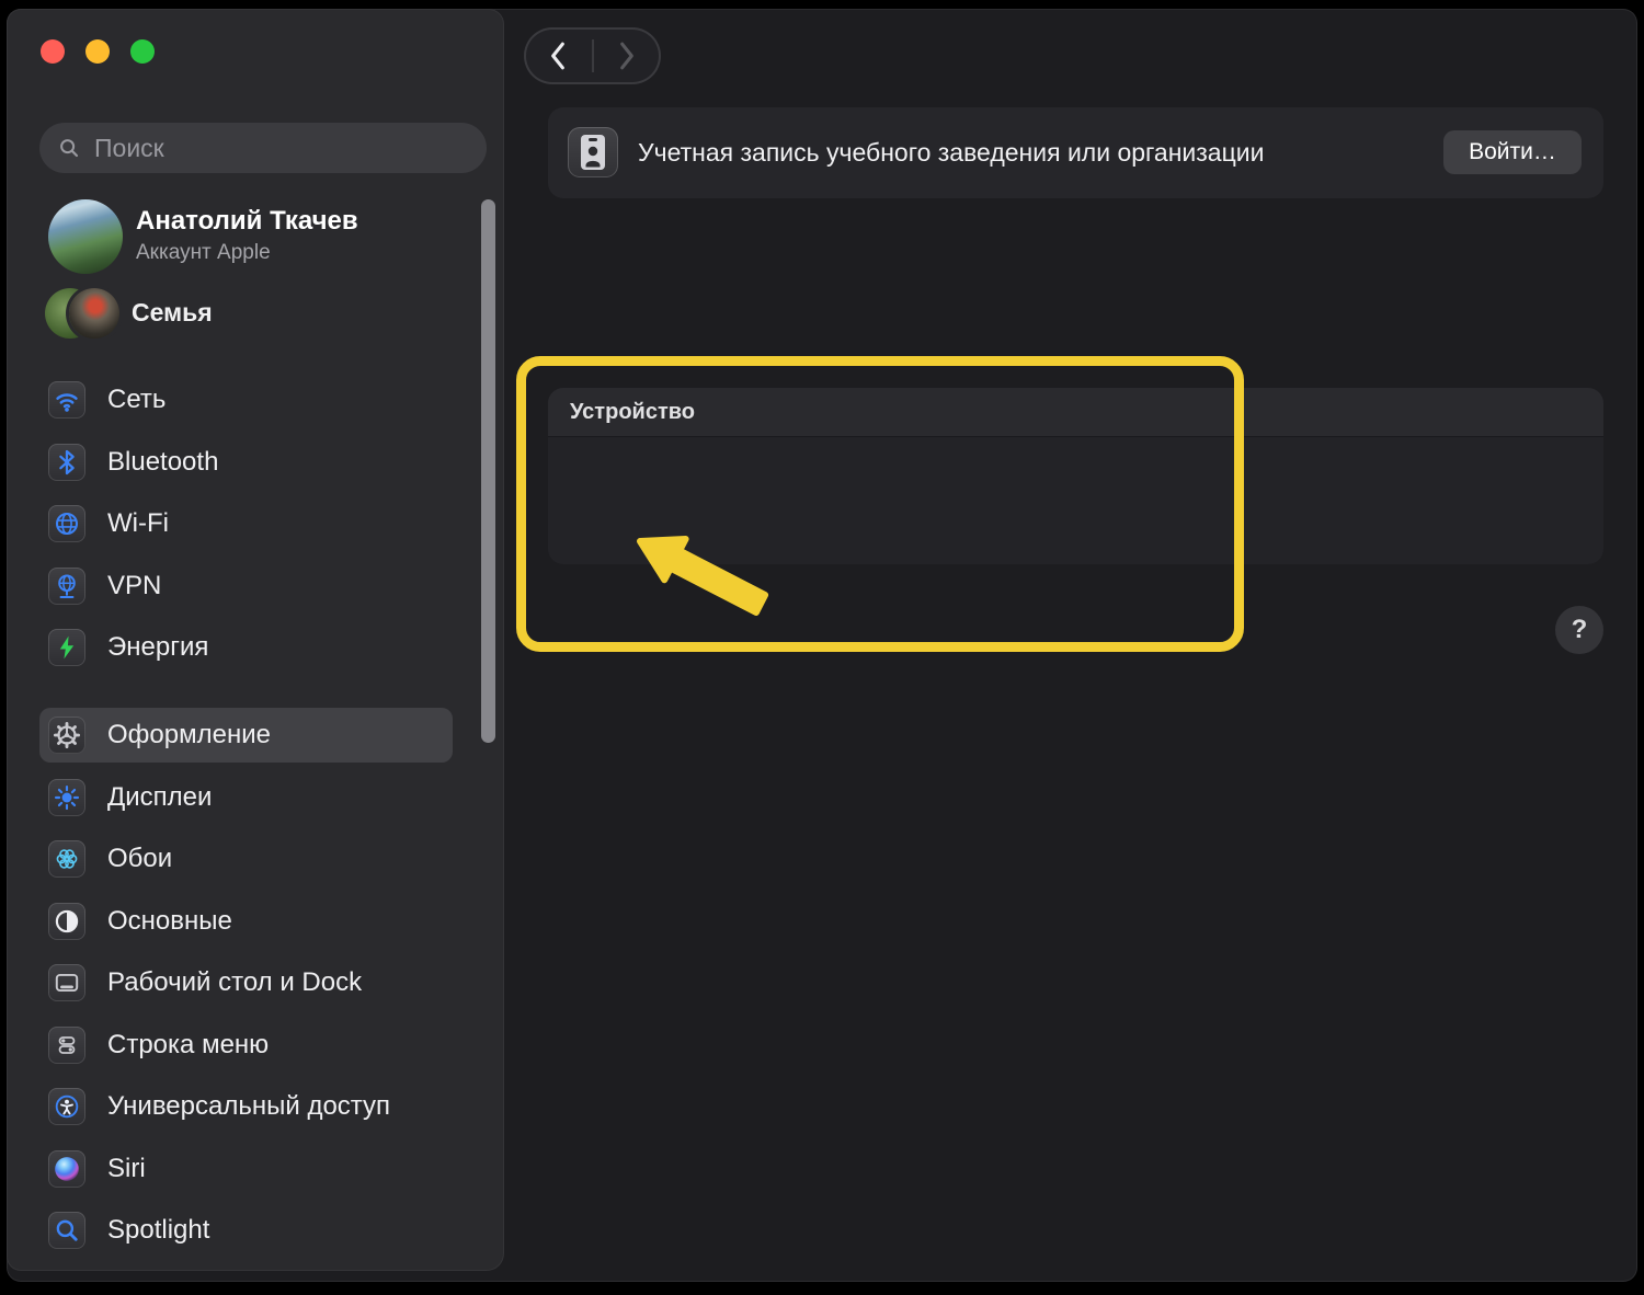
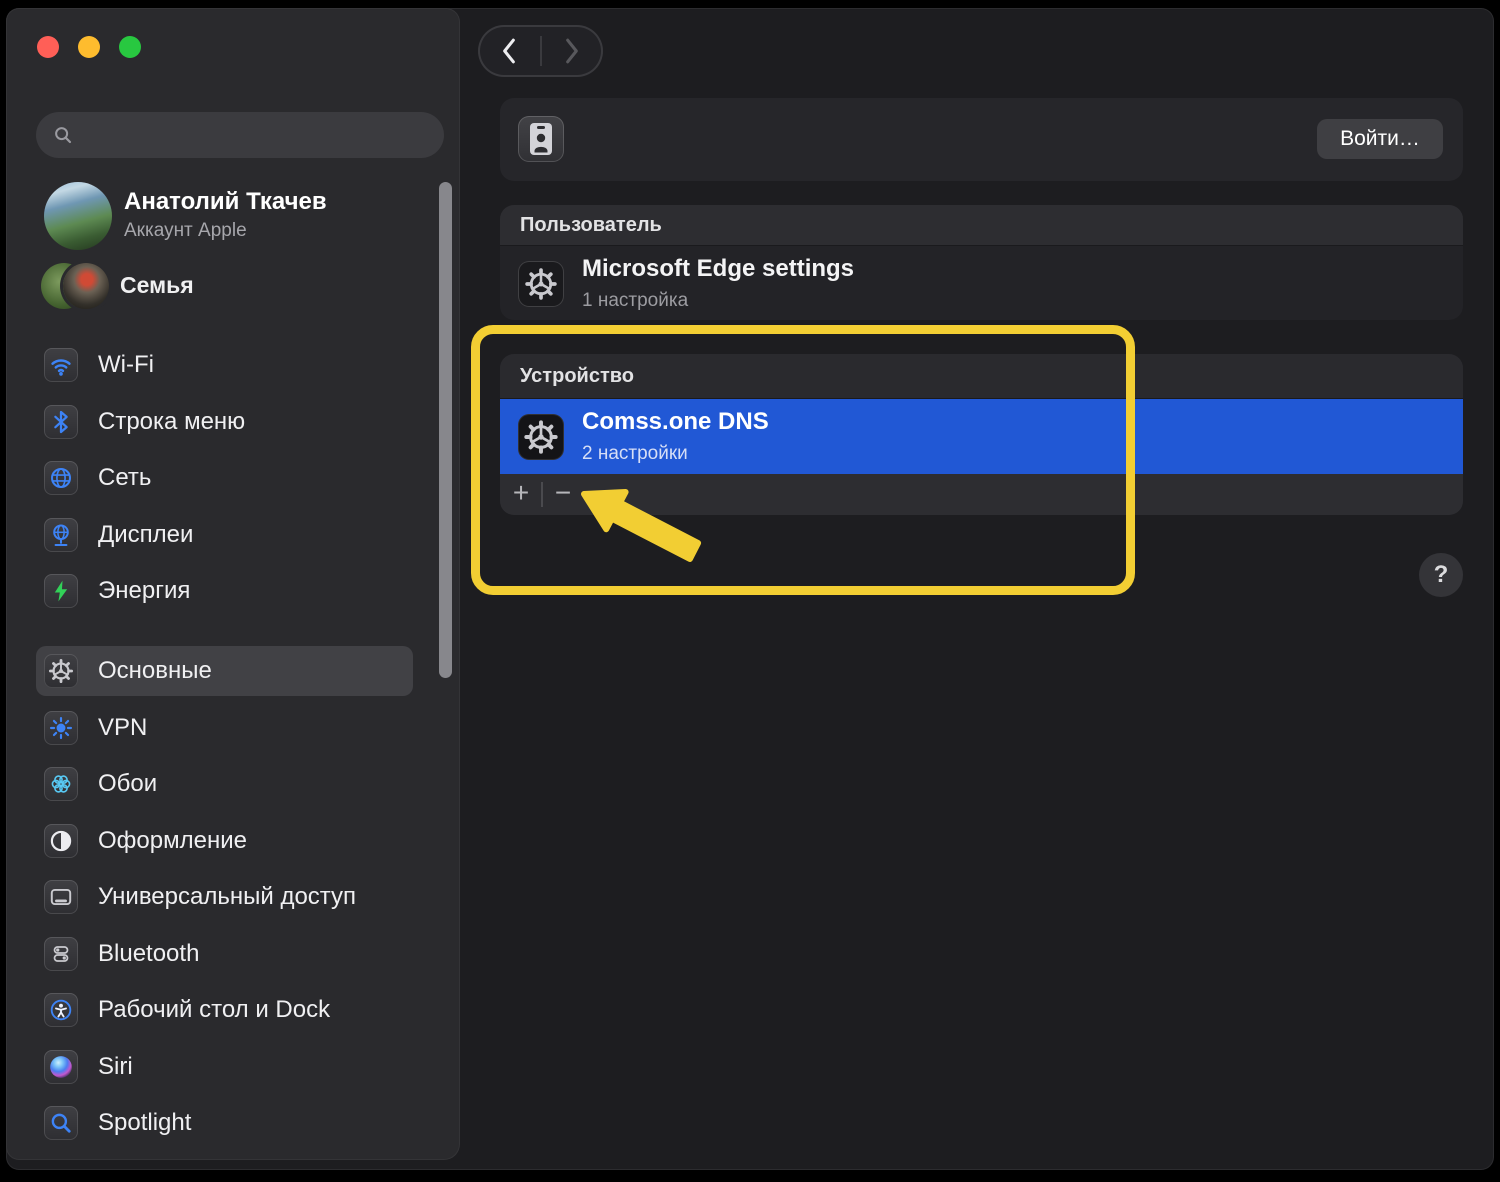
- Поиск
  Анатолий Ткачев
  Аккаунт Apple
  Семья
- Сеть
+ Wi-Fi
- Bluetooth
+ Строка меню
- Wi-Fi
+ Сеть
- VPN
+ Дисплеи
  Энергия
- Оформление
+ Основные
- Дисплеи
+ VPN
  Обои
- Основные
+ Оформление
- Рабочий стол и Dock
+ Универсальный доступ
- Строка меню
+ Bluetooth
- Универсальный доступ
+ Рабочий стол и Dock
  Siri
  Spotlight
- Учетная запись учебного заведения или организации
  Войти…
+ Пользователь
+ Microsoft Edge settings
+ 1 настройка
  Устройство
+ Comss.one DNS
+ 2 настройки
+ +
+ −
  ?
